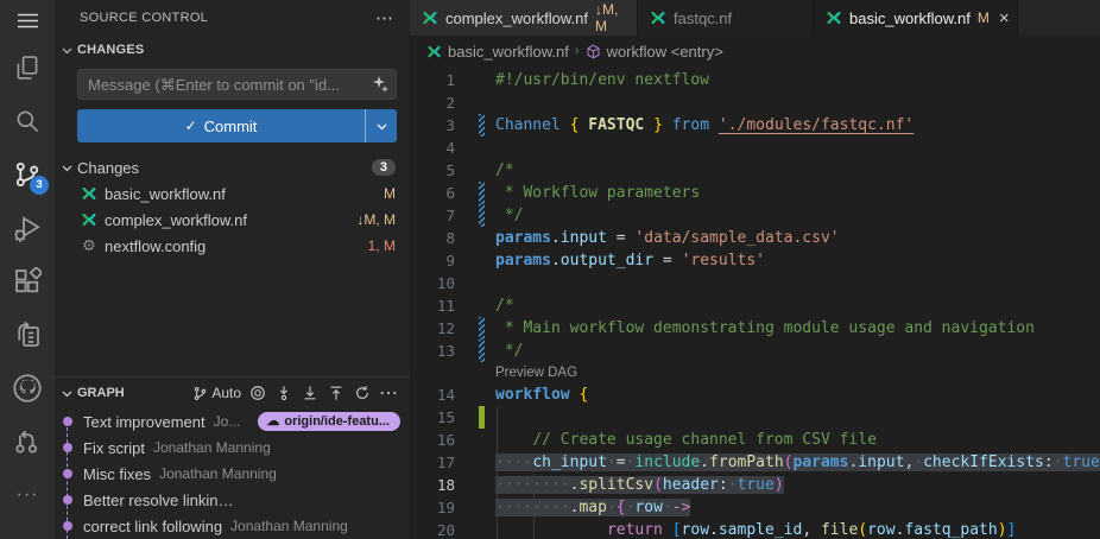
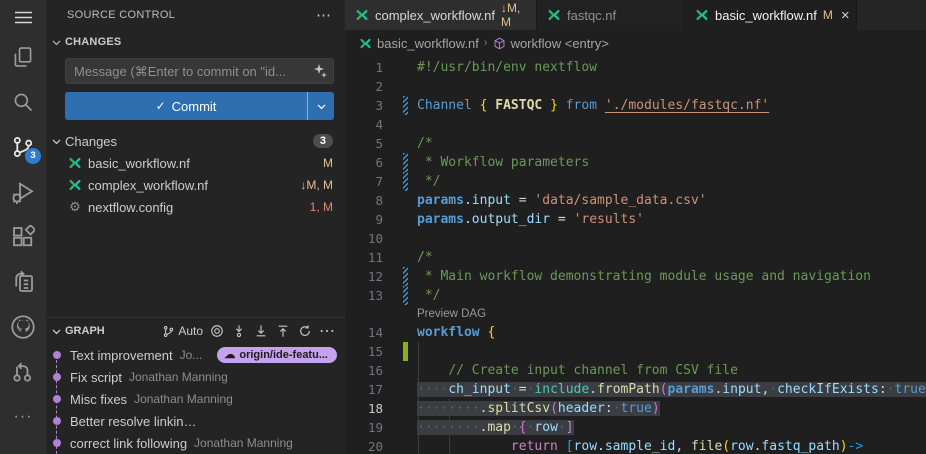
  3
  ···
  SOURCE CONTROL
  ⋯
  CHANGES
  Message (⌘Enter to commit on "id...
  ✓
  Commit
  Changes
  3
  basic_workflow.nf
  M
  complex_workflow.nf
  ↓M, M
  ⚙
  nextflow.config
  1, M
  GRAPH
  Auto
  ⋯
  Text improvement
  Jo...
  ☁
  origin/ide-featu...
  Fix script
  Jonathan Manning
  Misc fixes
  Jonathan Manning
  correct link following
  Jonathan Manning
  complex_workflow.nf
  ↓M, M
  fastqc.nf
  basic_workflow.nf
  M
  ×
  basic_workflow.nf
  ›
  workflow <entry>
  1
  #!/usr/bin/env nextflow
  2
  3
  Channel { FASTQC } from './modules/fastqc.nf'
  4
  5
  /*
  6
  * Workflow parameters
  7
  */
  8
  params.input = 'data/sample_data.csv'
  9
  params.output_dir = 'results'
  10
  11
  /*
  12
  * Main workflow demonstrating module usage and navigation
  13
  */
  Preview DAG
  14
  workflow {
  15
  16
- // Create usage channel from CSV file
+ // Create input channel from CSV file
  17
  ····ch_input·=·include.fromPath(params.input,·checkIfExists:·true
  18
  ········.splitCsv(header:·true)
  19
- ········.map·{·row·->
+ ········.map·{·row·]
  20
- return [row.sample_id, file(row.fastq_path)]
+ return [row.sample_id, file(row.fastq_path)->
